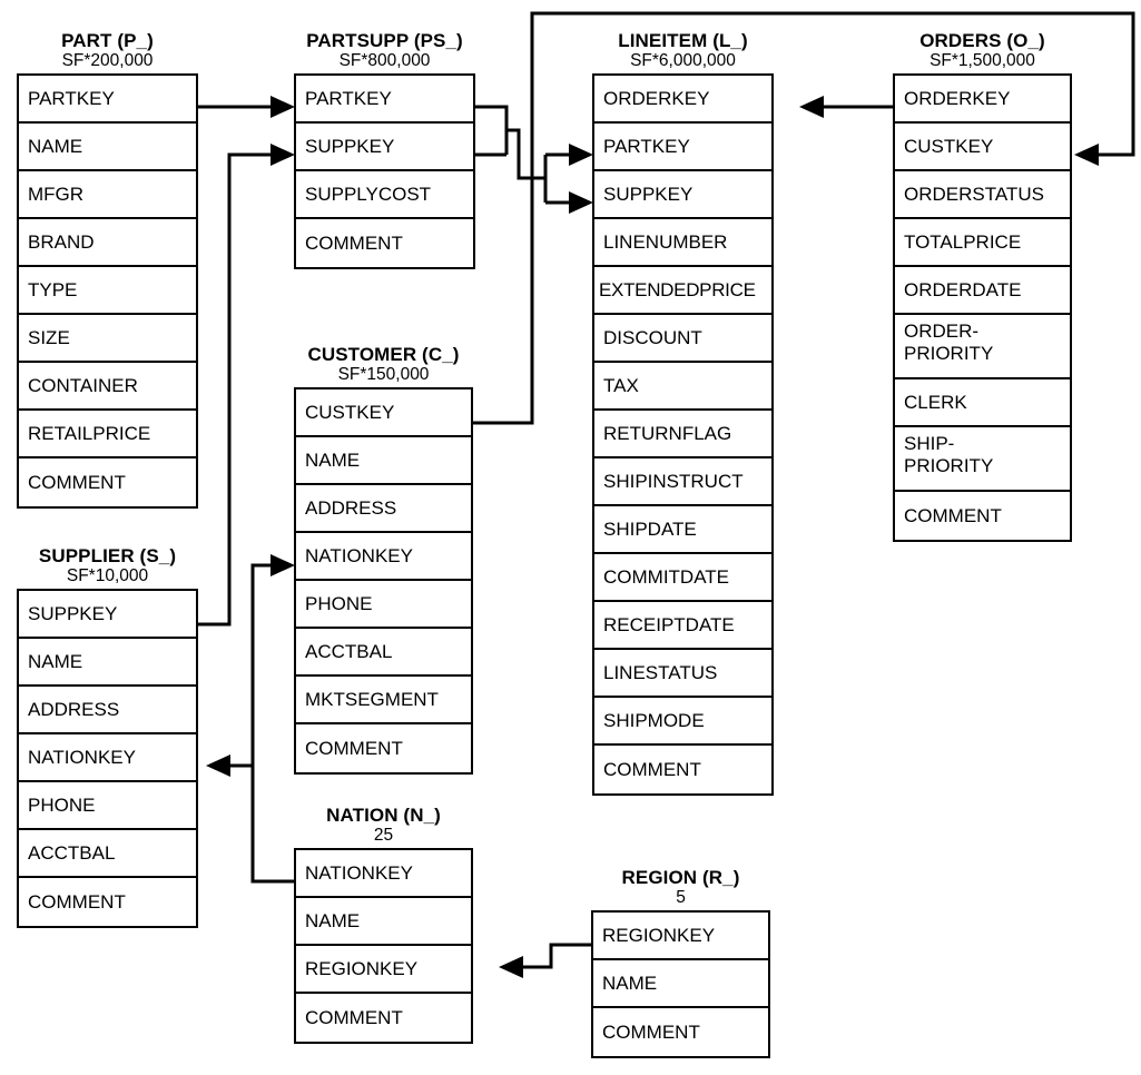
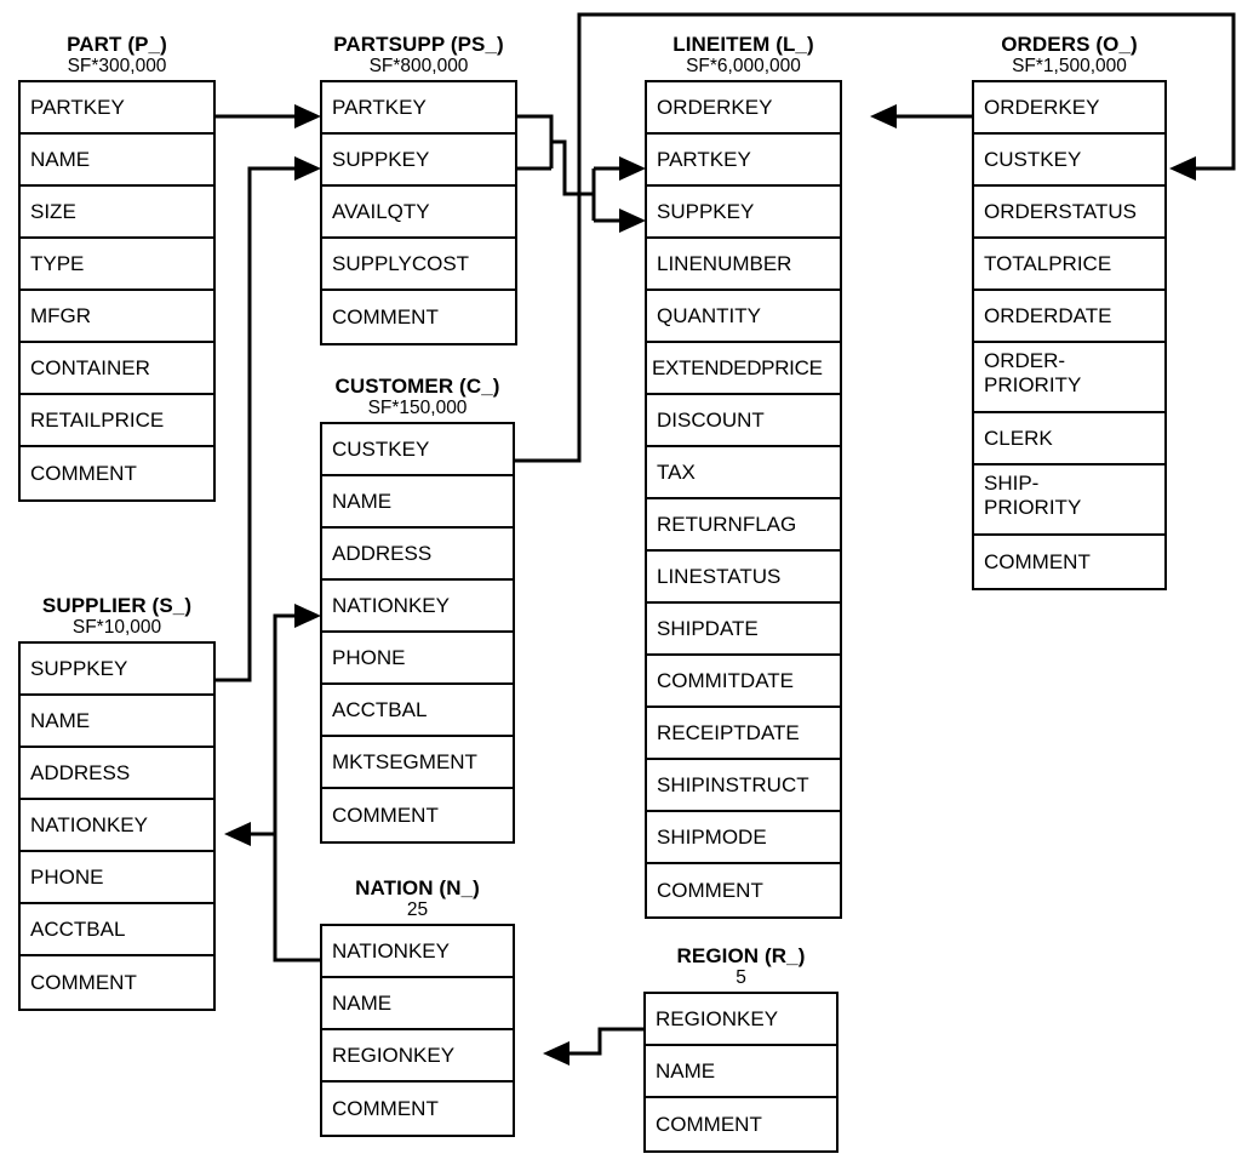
  PART (P_)
- SF*200,000
+ SF*300,000
  PARTKEY
  NAME
- MFGR
+ SIZE
- BRAND
  TYPE
- SIZE
+ MFGR
  CONTAINER
  RETAILPRICE
  COMMENT
  PARTSUPP (PS_)
  SF*800,000
  PARTKEY
  SUPPKEY
+ AVAILQTY
  SUPPLYCOST
  COMMENT
  CUSTOMER (C_)
  SF*150,000
  CUSTKEY
  NAME
  ADDRESS
  NATIONKEY
  PHONE
  ACCTBAL
  MKTSEGMENT
  COMMENT
  NATION (N_)
  25
  NATIONKEY
  NAME
  REGIONKEY
  COMMENT
  SUPPLIER (S_)
  SF*10,000
  SUPPKEY
  NAME
  ADDRESS
  NATIONKEY
  PHONE
  ACCTBAL
  COMMENT
  LINEITEM (L_)
  SF*6,000,000
  ORDERKEY
  PARTKEY
  SUPPKEY
  LINENUMBER
+ QUANTITY
  EXTENDEDPRICE
  DISCOUNT
  TAX
  RETURNFLAG
- SHIPINSTRUCT
+ LINESTATUS
  SHIPDATE
  COMMITDATE
  RECEIPTDATE
- LINESTATUS
+ SHIPINSTRUCT
  SHIPMODE
  COMMENT
  ORDERS (O_)
  SF*1,500,000
  ORDERKEY
  CUSTKEY
  ORDERSTATUS
  TOTALPRICE
  ORDERDATE
  ORDER-
  PRIORITY
  CLERK
  SHIP-
  PRIORITY
  COMMENT
  REGION (R_)
  5
  REGIONKEY
  NAME
  COMMENT
